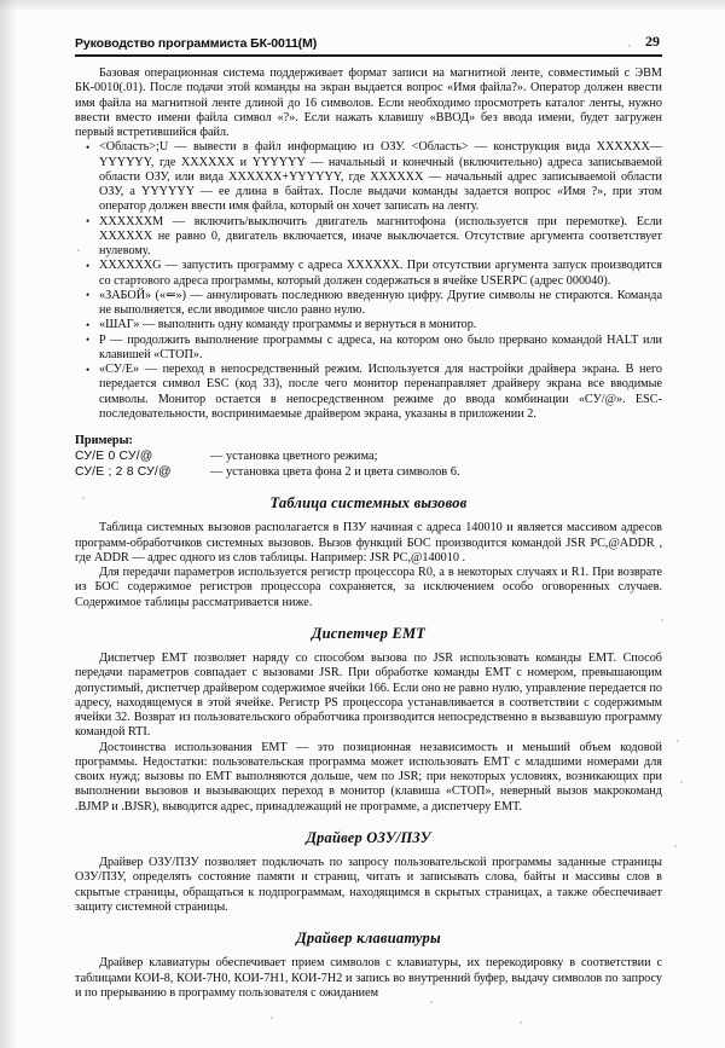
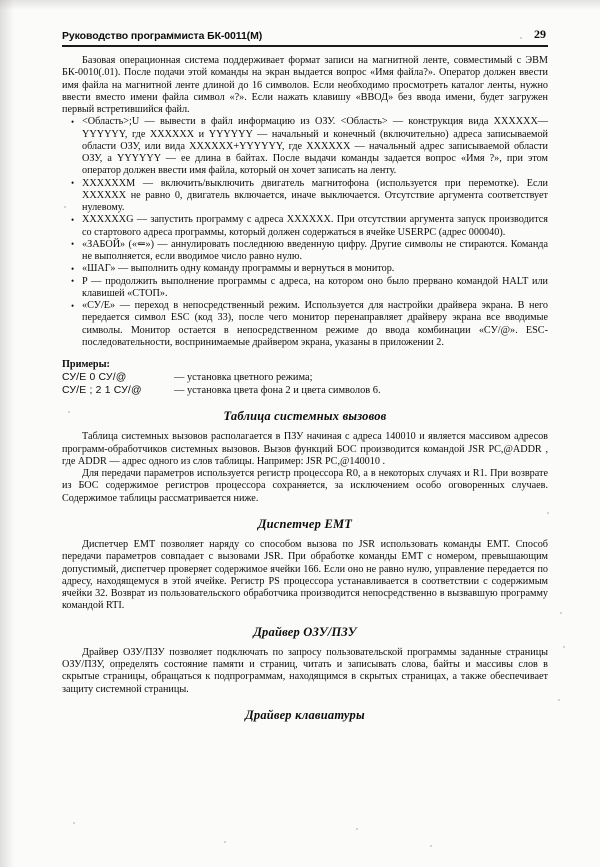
  Руководство программиста БК-0011(М)
  29
  Базовая операционная система поддерживает формат записи на магнитной ленте, совместимый с ЭВМ БК-0010(.01). После подачи этой команды на экран выдается вопрос «Имя файла?». Оператор должен ввести имя файла на магнитной ленте длиной до 16 символов. Если необходимо просмотреть каталог ленты, нужно ввести вместо имени файла символ «?». Если нажать клавишу «ВВОД» без ввода имени, будет загружен первый встретившийся файл.
  •
  <Область>;U — вывести в файл информацию из ОЗУ. <Область> — конструкция вида XXXXXX—YYYYYY, где XXXXXX и YYYYYY — начальный и конечный (включительно) адреса записываемой области ОЗУ, или вида XXXXXX+YYYYYY, где XXXXXX — начальный адрес записываемой области ОЗУ, а YYYYYY — ее длина в байтах. После выдачи команды задается вопрос «Имя ?», при этом оператор должен ввести имя файла, который он хочет записать на ленту.
  •
  XXXXXXM — включить/выключить двигатель магнитофона (используется при перемотке). Если XXXXXX не равно 0, двигатель включается, иначе выключается. Отсутствие аргумента соответствует нулевому.
  •
  XXXXXXG — запустить программу с адреса XXXXXX. При отсутствии аргумента запуск производится со стартового адреса программы, который должен содержаться в ячейке USERPC (адрес 000040).
  •
  «ЗАБОЙ» («⇐») — аннулировать последнюю введенную цифру. Другие символы не стираются. Команда не выполняется, если вводимое число равно нулю.
  •
  «ШАГ» — выполнить одну команду программы и вернуться в монитор.
  •
  P — продолжить выполнение программы с адреса, на котором оно было прервано командой HALT или клавишей «СТОП».
  •
  «СУ/E» — переход в непосредственный режим. Используется для настройки драйвера экрана. В него передается символ ESC (код 33), после чего монитор перенаправляет драйверу экрана все вводимые символы. Монитор остается в непосредственном режиме до ввода комбинации «СУ/@». ESC-последовательности, воспринимаемые драйвером экрана, указаны в приложении 2.
  Примеры:
  СУ/Е 0 СУ/@
  — установка цветного режима;
- СУ/Е ; 2 8 СУ/@
+ СУ/Е ; 2 1 СУ/@
  — установка цвета фона 2 и цвета символов 6.
  Таблица системных вызовов
  Таблица системных вызовов располагается в ПЗУ начиная с адреса 140010 и является массивом адресов программ-обработчиков системных вызовов. Вызов функций БОС производится командой JSR PC,@ADDR , где ADDR — адрес одного из слов таблицы. Например: JSR PC,@140010 .
  Для передачи параметров используется регистр процессора R0, а в некоторых случаях и R1. При возврате из БОС содержимое регистров процессора сохраняется, за исключением особо оговоренных случаев. Содержимое таблицы рассматривается ниже.
  Диспетчер EMT
- Диспетчер EMT позволяет наряду со способом вызова по JSR использовать команды EMT. Способ передачи параметров совпадает с вызовами JSR. При обработке команды EMT с номером, превышающим допустимый, диспетчер драйвером содержимое ячейки 166. Если оно не равно нулю, управление передается по адресу, находящемуся в этой ячейке. Регистр PS процессора устанавливается в соответствии с содержимым ячейки 32. Возврат из пользовательского обработчика производится непосредственно в вызвавшую программу командой RTI.
+ Диспетчер EMT позволяет наряду со способом вызова по JSR использовать команды EMT. Способ передачи параметров совпадает с вызовами JSR. При обработке команды EMT с номером, превышающим допустимый, диспетчер проверяет содержимое ячейки 166. Если оно не равно нулю, управление передается по адресу, находящемуся в этой ячейке. Регистр PS процессора устанавливается в соответствии с содержимым ячейки 32. Возврат из пользовательского обработчика производится непосредственно в вызвавшую программу командой RTI.
- Достоинства использования EMT — это позиционная независимость и меньший объем кодовой программы. Недостатки: пользовательская программа может использовать EMT с младшими номерами для своих нужд; вызовы по EMT выполняются дольше, чем по JSR; при некоторых условиях, возникающих при выполнении вызовов и вызывающих переход в монитор (клавиша «СТОП», неверный вызов макрокоманд .BJMP и .BJSR), выводится адрес, принадлежащий не программе, а диспетчеру EMT.
  Драйвер ОЗУ/ПЗУ
  Драйвер ОЗУ/ПЗУ позволяет подключать по запросу пользовательской программы заданные страницы ОЗУ/ПЗУ, определять состояние памяти и страниц, читать и записывать слова, байты и массивы слов в скрытые страницы, обращаться к подпрограммам, находящимся в скрытых страницах, а также обеспечивает защиту системной страницы.
  Драйвер клавиатуры
- Драйвер клавиатуры обеспечивает прием символов с клавиатуры, их перекодировку в соответствии с таблицами КОИ-8, КОИ-7Н0, КОИ-7Н1, КОИ-7Н2 и запись во внутренний буфер, выдачу символов по запросу и по прерыванию в программу пользователя с ожиданием
